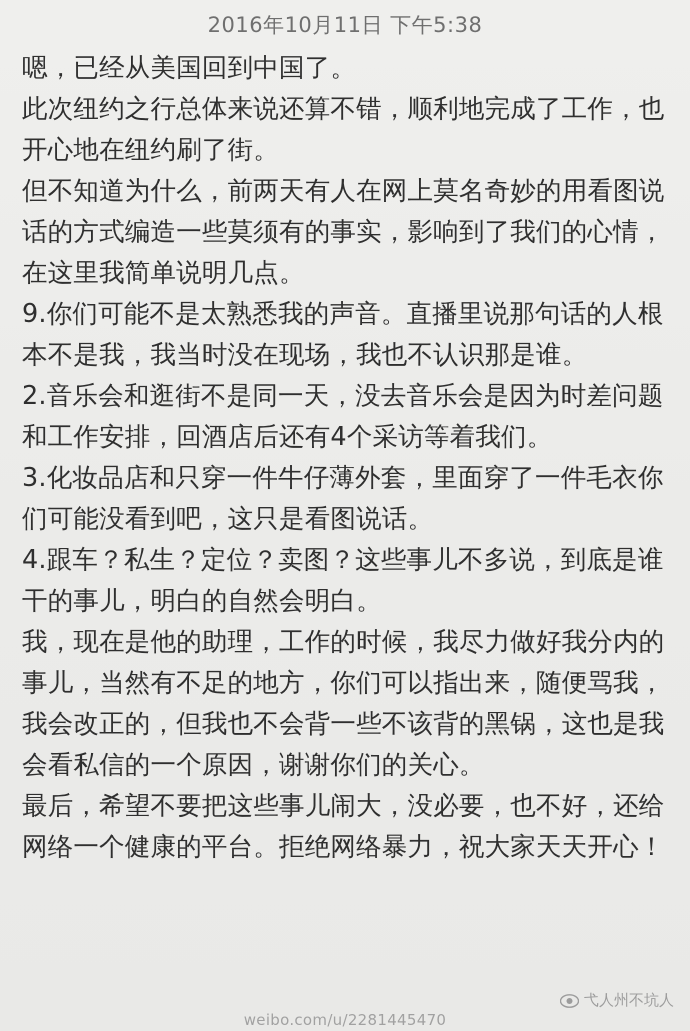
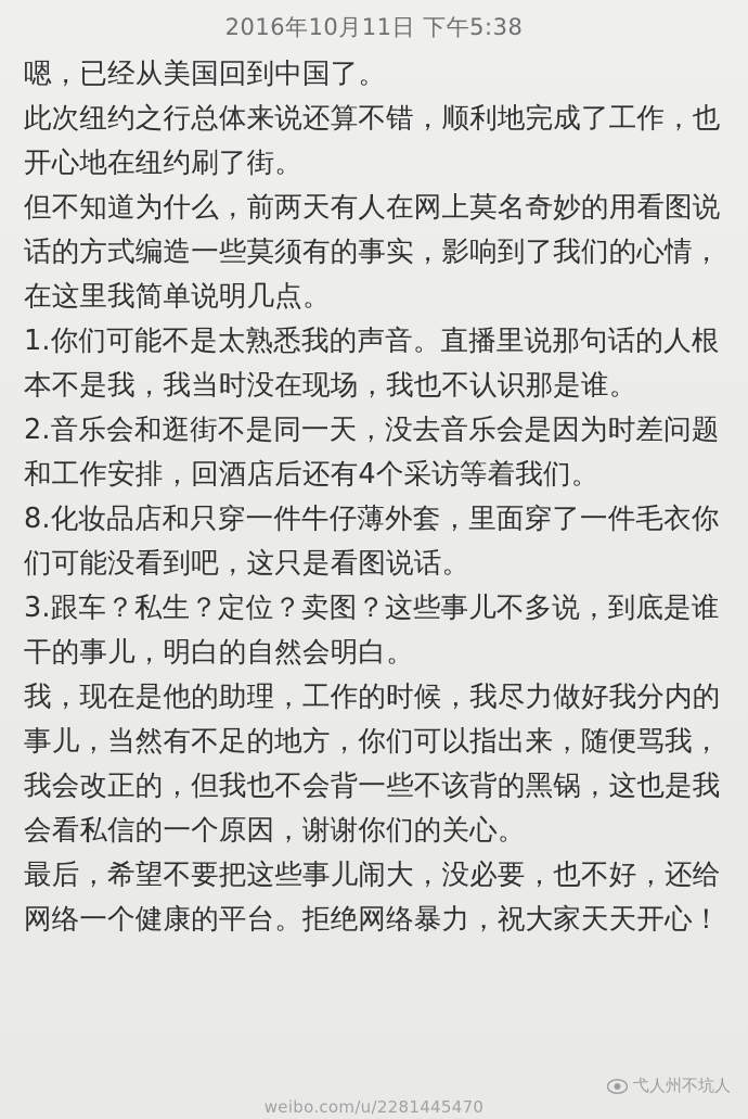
  2016年10月11日 下午5:38
  嗯，已经从美国回到中国了。
  此次纽约之行总体来说还算不错，顺利地完成了工作，也开心地在纽约刷了街。
  但不知道为什么，前两天有人在网上莫名奇妙的用看图说话的方式编造一些莫须有的事实，影响到了我们的心情，在这里我简单说明几点。
- 9.你们可能不是太熟悉我的声音。直播里说那句话的人根本不是我，我当时没在现场，我也不认识那是谁。
+ 1.你们可能不是太熟悉我的声音。直播里说那句话的人根本不是我，我当时没在现场，我也不认识那是谁。
  2.音乐会和逛街不是同一天，没去音乐会是因为时差问题和工作安排，回酒店后还有4个采访等着我们。
- 3.化妆品店和只穿一件牛仔薄外套，里面穿了一件毛衣你们可能没看到吧，这只是看图说话。
+ 8.化妆品店和只穿一件牛仔薄外套，里面穿了一件毛衣你们可能没看到吧，这只是看图说话。
- 4.跟车？私生？定位？卖图？这些事儿不多说，到底是谁干的事儿，明白的自然会明白。
+ 3.跟车？私生？定位？卖图？这些事儿不多说，到底是谁干的事儿，明白的自然会明白。
  我，现在是他的助理，工作的时候，我尽力做好我分内的事儿，当然有不足的地方，你们可以指出来，随便骂我，我会改正的，但我也不会背一些不该背的黑锅，这也是我会看私信的一个原因，谢谢你们的关心。
  最后，希望不要把这些事儿闹大，没必要，也不好，还给网络一个健康的平台。拒绝网络暴力，祝大家天天开心！
  弋人州不坑人
  weibo.com/u/2281445470
